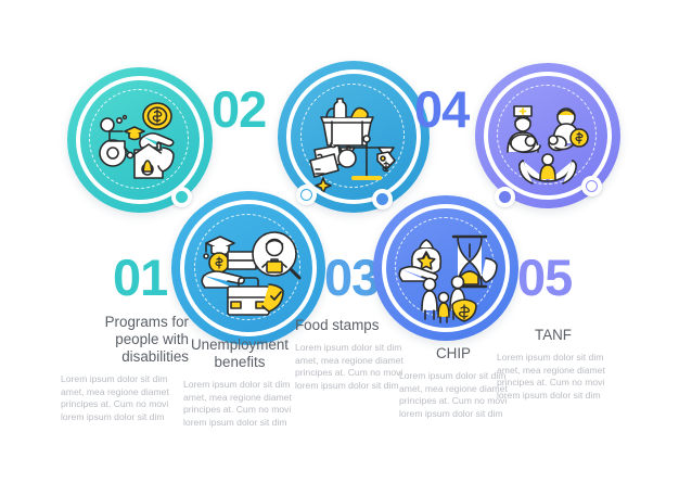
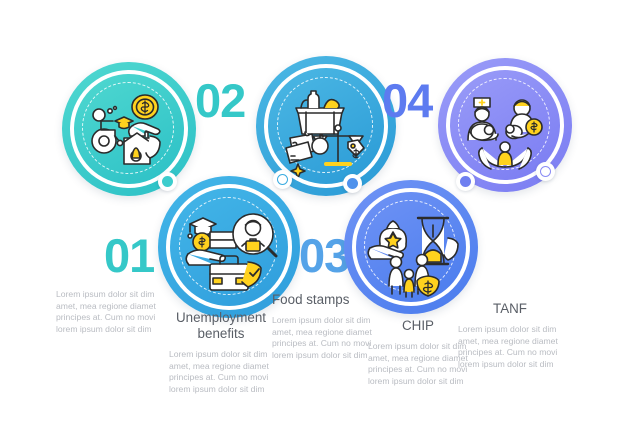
  01
  02
  03
  04
- 05
- Programs for people with disabilities
  Lorem ipsum dolor sit dim amet, mea regione diamet principes at. Cum no movi lorem ipsum dolor sit dim
  Unemployment benefits
  Lorem ipsum dolor sit dim amet, mea regione diamet principes at. Cum no movi lorem ipsum dolor sit dim
  Food stamps
  Lorem ipsum dolor sit dim amet, mea regione diamet principes at. Cum no movi lorem ipsum dolor sit dim
  CHIP
  Lorem ipsum dolor sit dim amet, mea regione diamet principes at. Cum no movi lorem ipsum dolor sit dim
  TANF
  Lorem ipsum dolor sit dim amet, mea regione diamet principes at. Cum no movi lorem ipsum dolor sit dim
